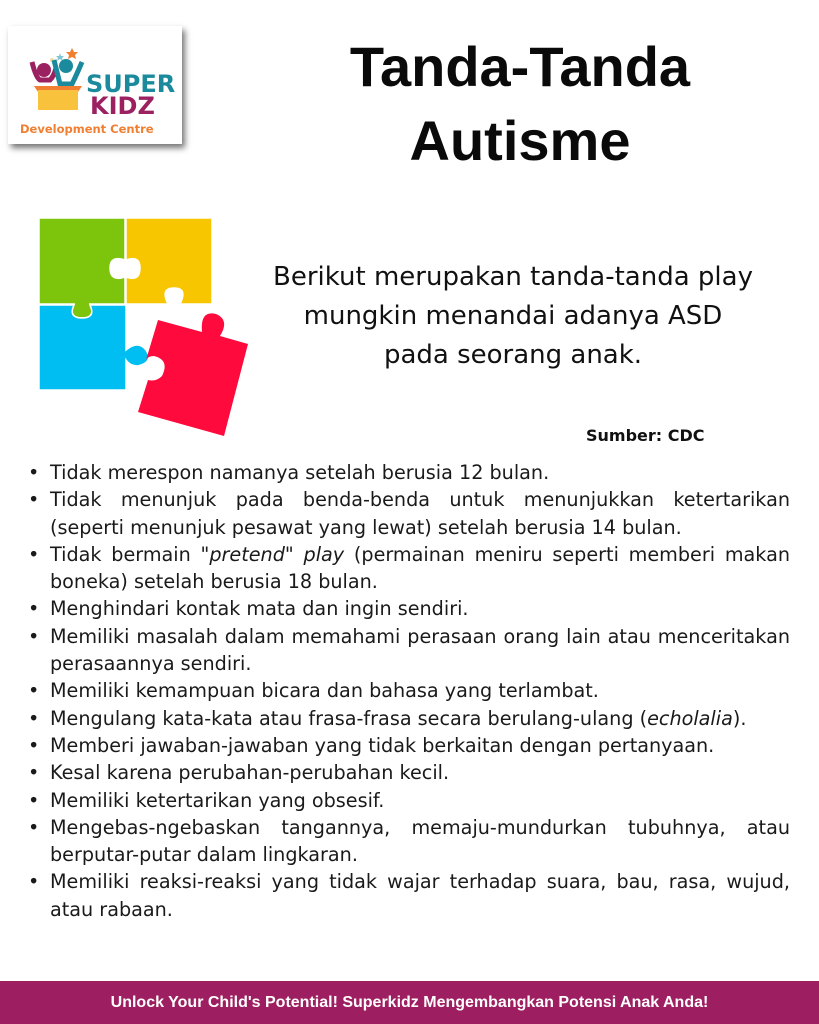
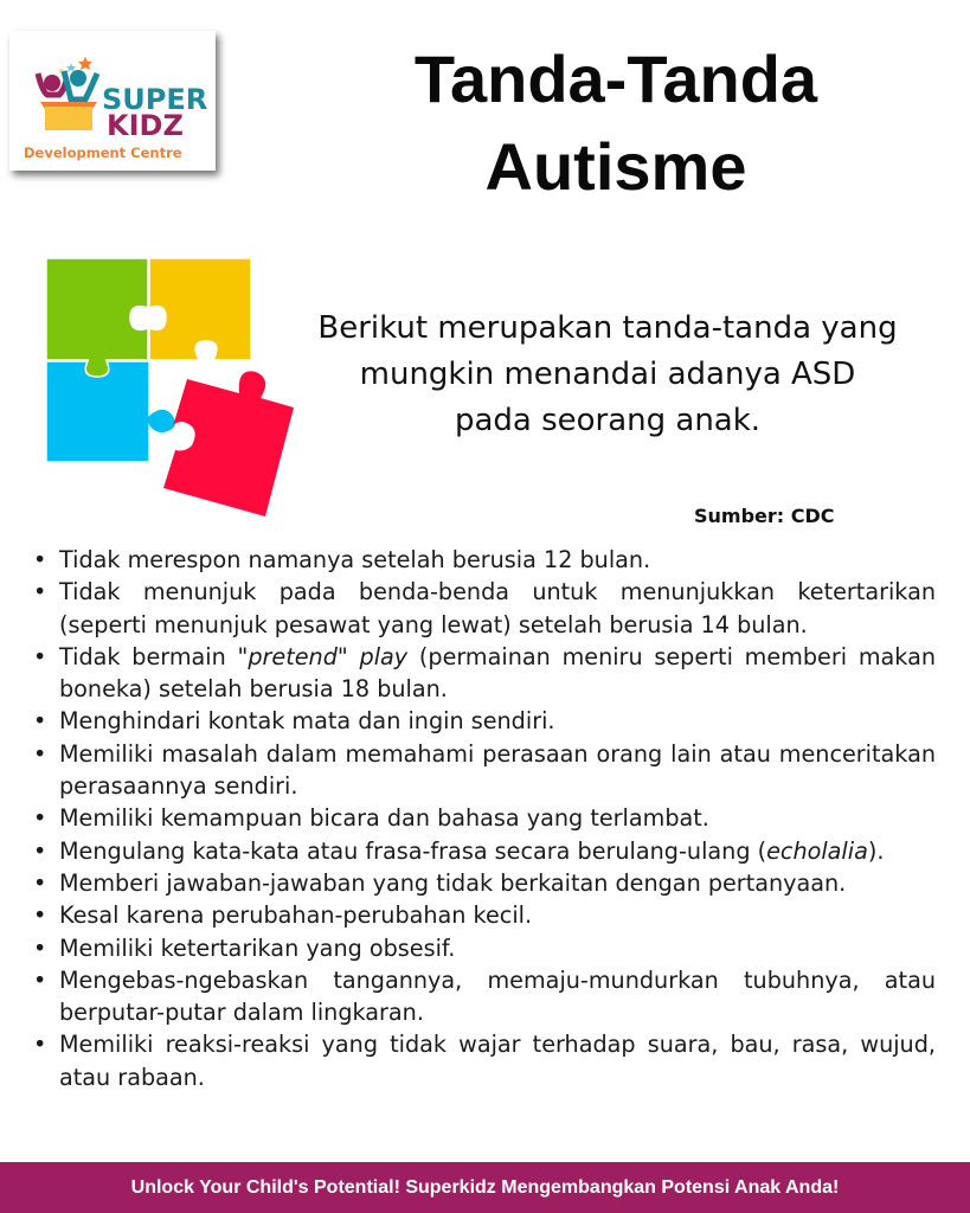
  SUPER
  KIDZ
  Development Centre
  Tanda-Tanda Autisme
- Berikut merupakan tanda-tanda play mungkin menandai adanya ASD pada seorang anak.
+ Berikut merupakan tanda-tanda yang mungkin menandai adanya ASD pada seorang anak.
  Sumber: CDC
  •
  Tidak merespon namanya setelah berusia 12 bulan.
  •
  Tidak menunjuk pada benda-benda untuk menunjukkan ketertarikan (seperti menunjuk pesawat yang lewat) setelah berusia 14 bulan.
  •
  Tidak bermain "pretend" play (permainan meniru seperti memberi makan boneka) setelah berusia 18 bulan.
  •
  Menghindari kontak mata dan ingin sendiri.
  •
  Memiliki masalah dalam memahami perasaan orang lain atau menceritakan perasaannya sendiri.
  •
  Memiliki kemampuan bicara dan bahasa yang terlambat.
  •
  Mengulang kata-kata atau frasa-frasa secara berulang-ulang (echolalia).
  •
  Memberi jawaban-jawaban yang tidak berkaitan dengan pertanyaan.
  •
  Kesal karena perubahan-perubahan kecil.
  •
  Memiliki ketertarikan yang obsesif.
  •
  Mengebas-ngebaskan tangannya, memaju-mundurkan tubuhnya, atau berputar-putar dalam lingkaran.
  •
  Memiliki reaksi-reaksi yang tidak wajar terhadap suara, bau, rasa, wujud, atau rabaan.
  Unlock Your Child's Potential! Superkidz Mengembangkan Potensi Anak Anda!
